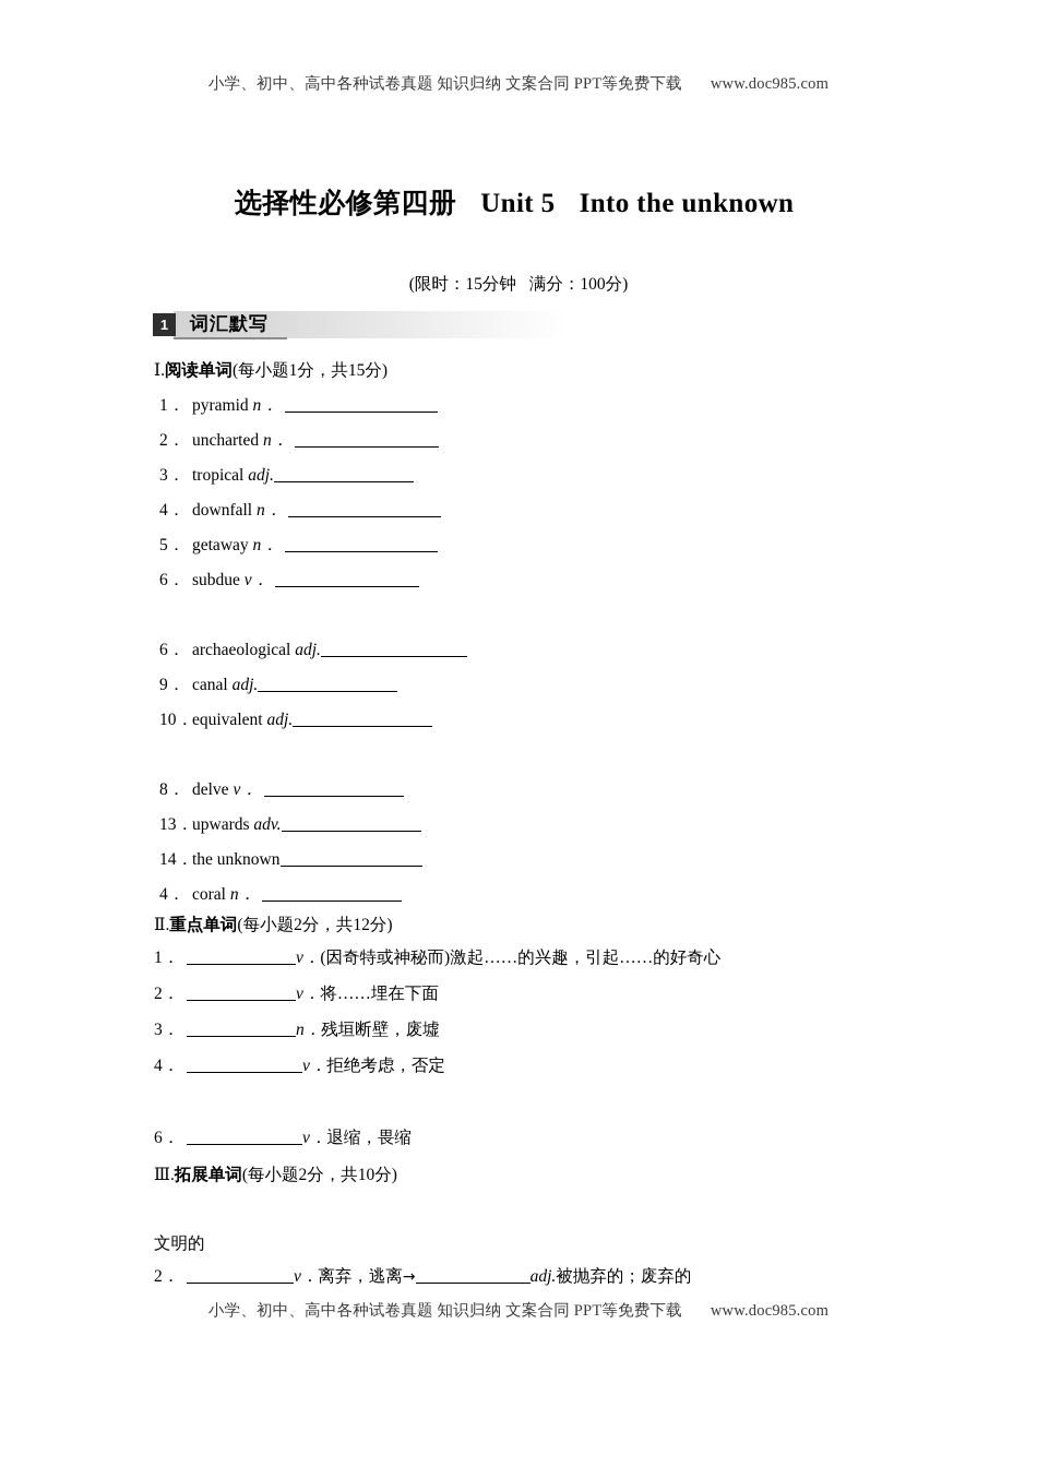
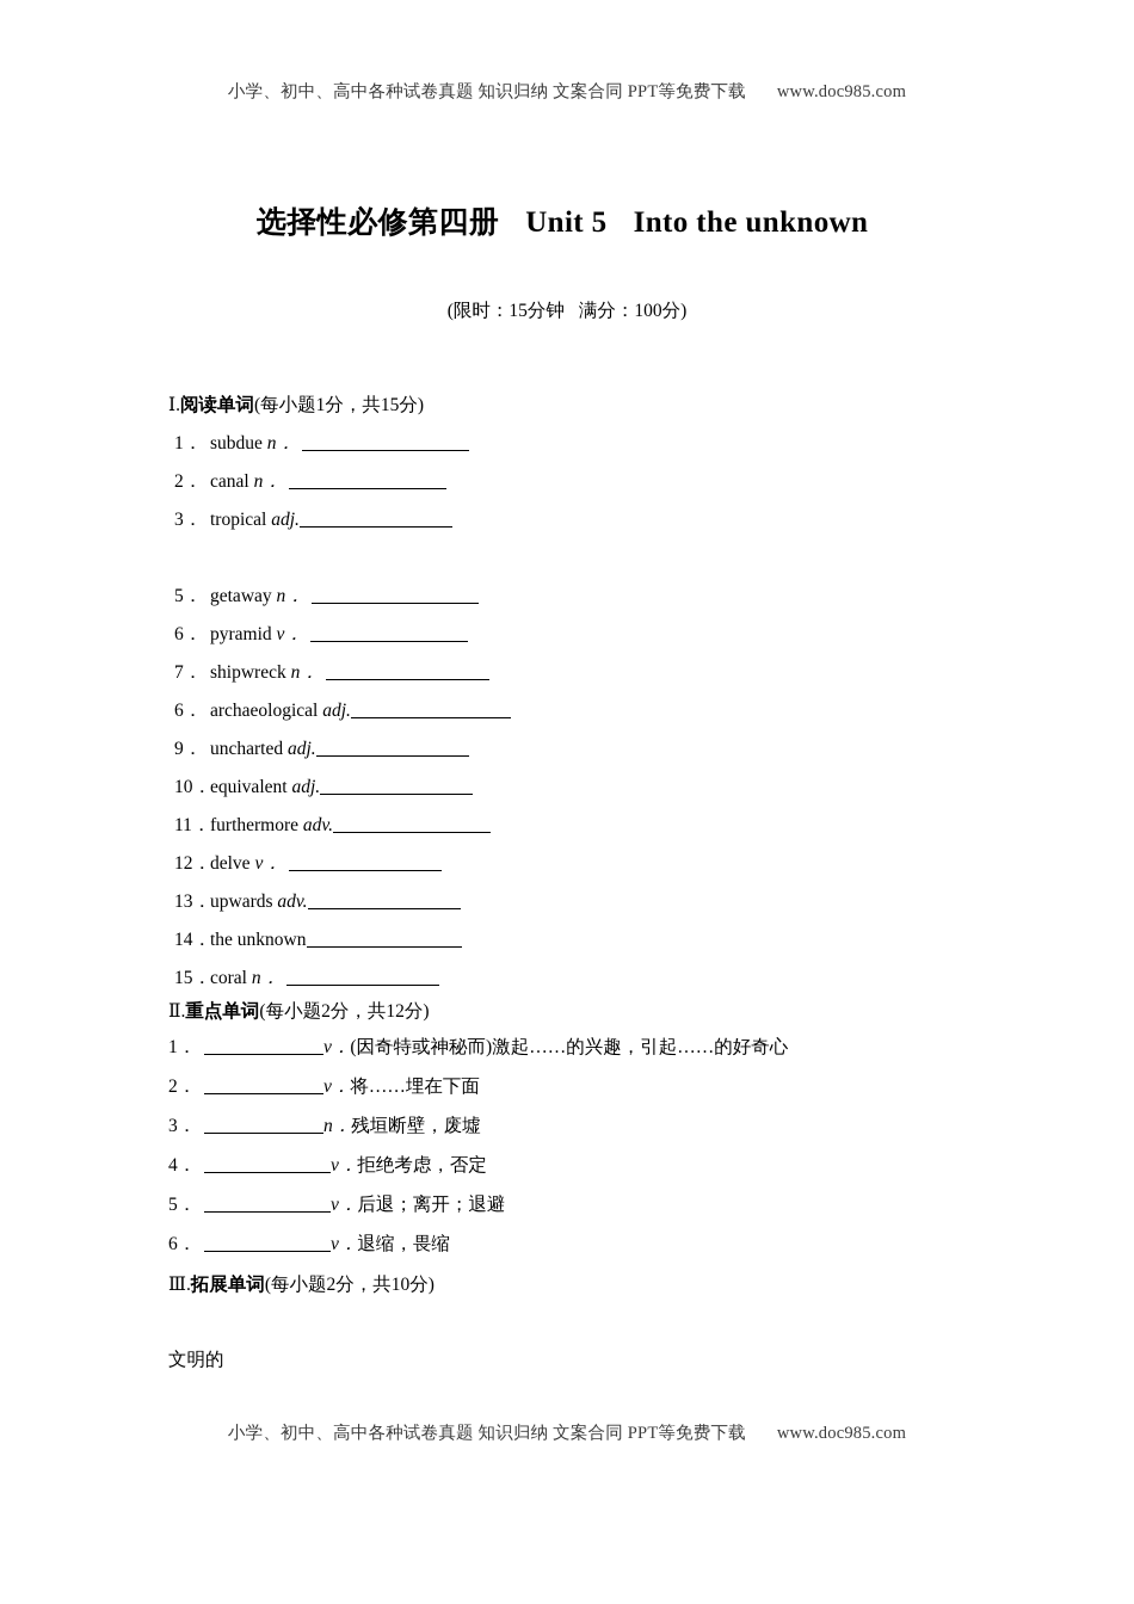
  小学、初中、高中各种试卷真题 知识归纳 文案合同 PPT等免费下载 www.doc985.com
  选择性必修第四册 Unit 5 Into the unknown
  (限时：15分钟 满分：100分)
- 1
- 词汇默写
  Ⅰ.阅读单词(每小题1分，共15分)
- 1． pyramid n．
+ 1． subdue n．
- 2． uncharted n．
+ 2． canal n．
  3． tropical adj.
- 4． downfall n．
  5． getaway n．
- 6． subdue v．
+ 6． pyramid v．
+ 7． shipwreck n．
  6． archaeological adj.
- 9． canal adj.
+ 9． uncharted adj.
  10．equivalent adj.
+ 11．furthermore adv.
- 8． delve v．
+ 12．delve v．
  13．upwards adv.
  14．the unknown
- 4． coral n．
+ 15．coral n．
  Ⅱ.重点单词(每小题2分，共12分)
  1． v．(因奇特或神秘而)激起……的兴趣，引起……的好奇心
  2． v．将……埋在下面
  3． n．残垣断壁，废墟
  4． v．拒绝考虑，否定
+ 5． v．后退；离开；退避
  6． v．退缩，畏缩
  Ⅲ.拓展单词(每小题2分，共10分)
  文明的
- 2． v．离弃，逃离→ adj.被抛弃的；废弃的
  小学、初中、高中各种试卷真题 知识归纳 文案合同 PPT等免费下载 www.doc985.com
